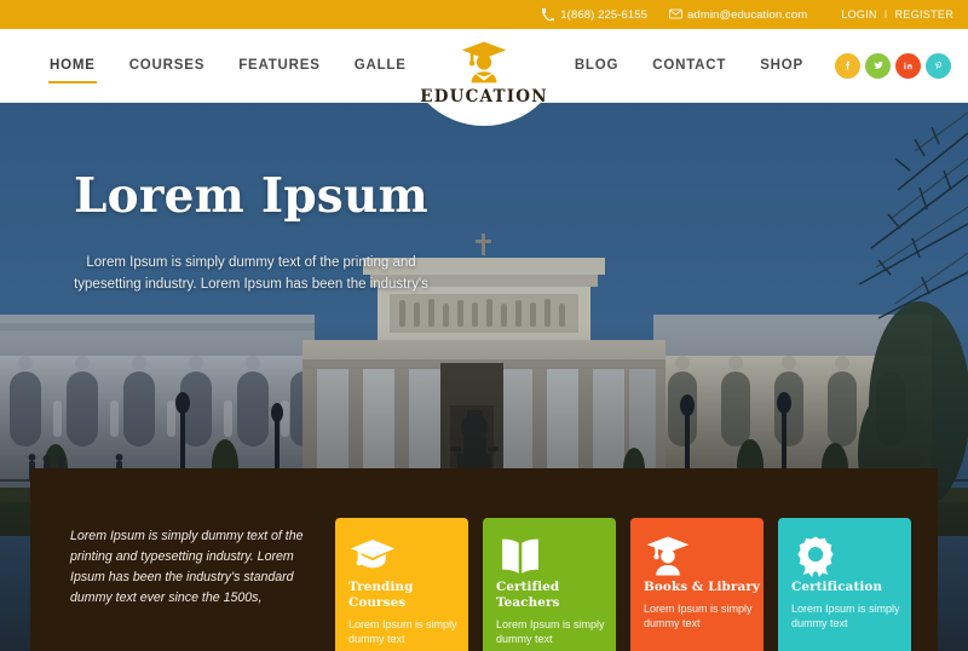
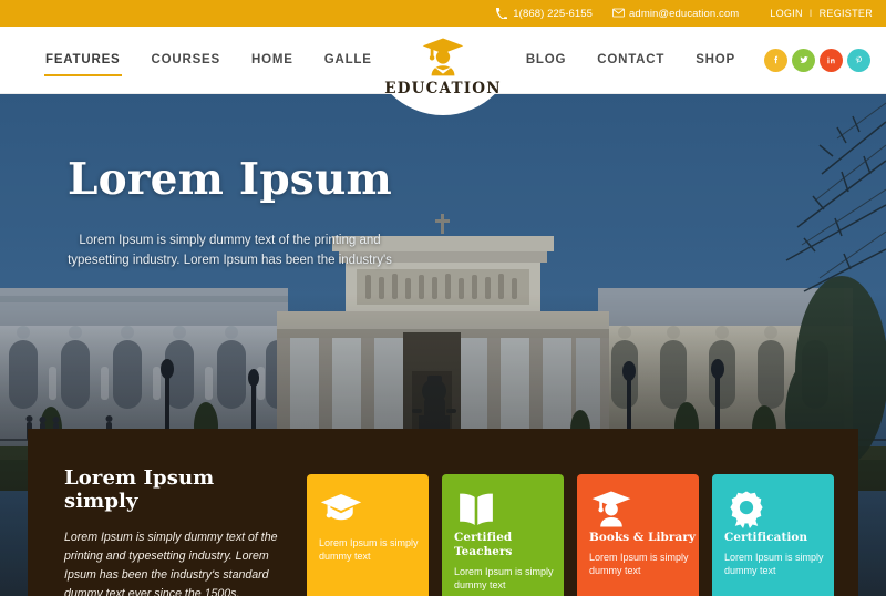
  1(868) 225-6155
  admin@education.com
  LOGIN
  I
  REGISTER
- HOME
+ FEATURES
  COURSES
- FEATURES
+ HOME
  GALLE
  BLOG
  CONTACT
  SHOP
  EDUCATION
  Lorem Ipsum
  Lorem Ipsum is simply dummy text of the printing and typesetting industry. Lorem Ipsum has been the industry's
+ Lorem Ipsum simply
  Lorem Ipsum is simply dummy text of the printing and typesetting industry. Lorem Ipsum has been the industry's standard dummy text ever since the 1500s,
- Trending Courses
  Lorem Ipsum is simply dummy text
  Certified Teachers
  Lorem Ipsum is simply dummy text
  Books & Library
  Lorem Ipsum is simply dummy text
  Certification
  Lorem Ipsum is simply dummy text
